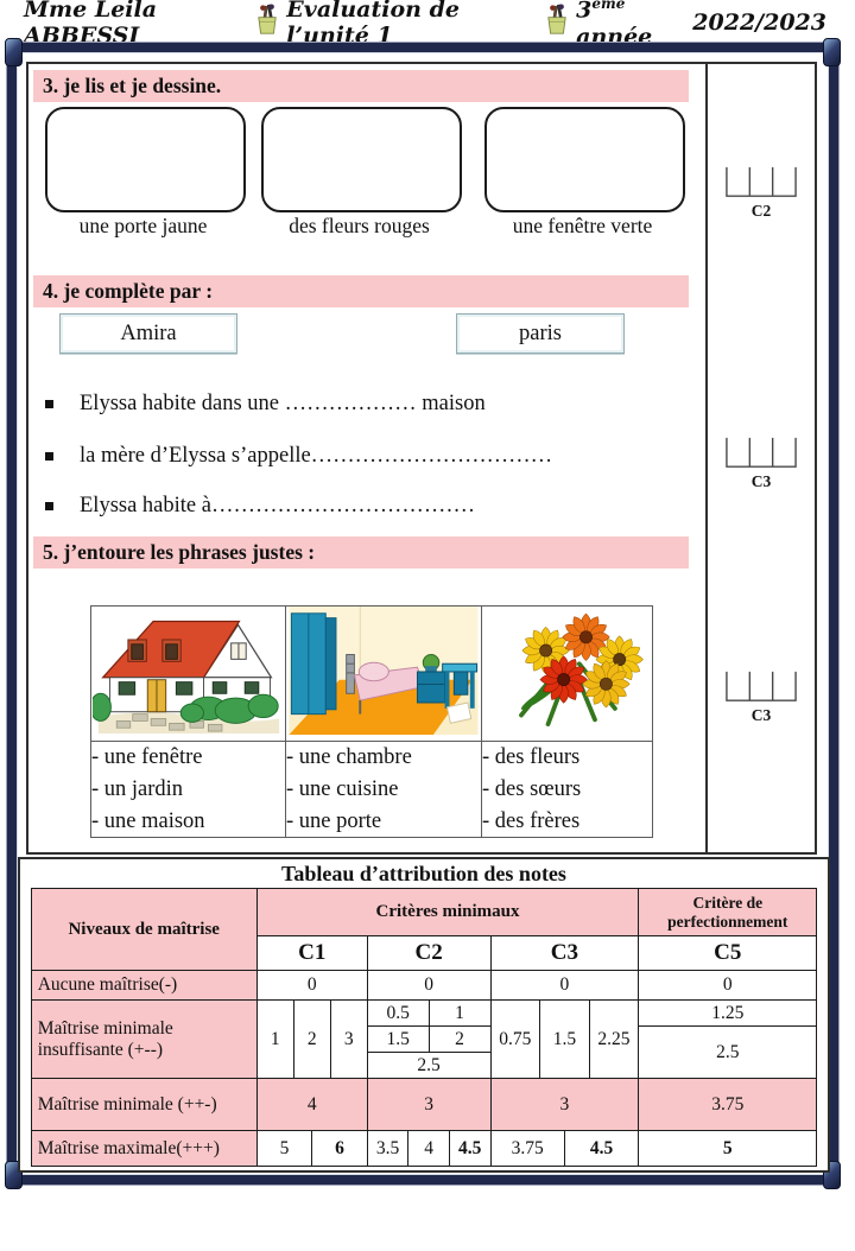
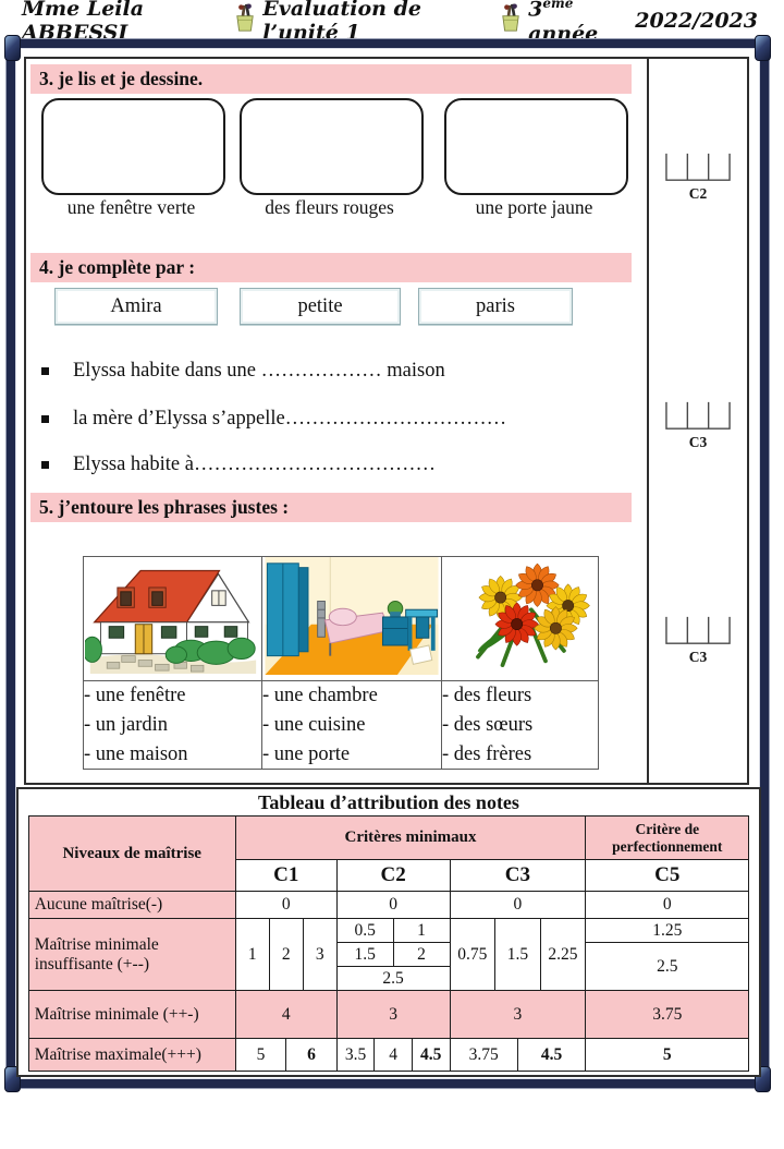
  Mme Leila ABBESSI
  Evaluation de l’unité 1
  3ème année
  2022/2023
  3. je lis et je dessine.
- une porte jaune
+ une fenêtre verte
  des fleurs rouges
- une fenêtre verte
+ une porte jaune
  4. je complète par :
  Amira
+ petite
  paris
  Elyssa habite dans une ……………… maison
  la mère d’Elyssa s’appelle……………………………
  Elyssa habite à………………………………
  5. j’entoure les phrases justes :
  - une fenêtre - un jardin - une maison	- une chambre - une cuisine - une porte	- des fleurs - des sœurs - des frères
  C2
  C3
  C3
  Tableau d’attribution des notes
  Niveaux de maîtrise	Critères minimaux	Critère de perfectionnement
  C1	C2	C3	C5
  Aucune maîtrise(-)	0	0	0	0
  Maîtrise minimale insuffisante (+--)	1	2	3	0.5	1	0.75	1.5	2.25	1.25
  1.5	2	2.5
  2.5
  Maîtrise minimale (++-)	4	3	3	3.75
  Maîtrise maximale(+++)	5	6	3.5	4	4.5	3.75	4.5	5
